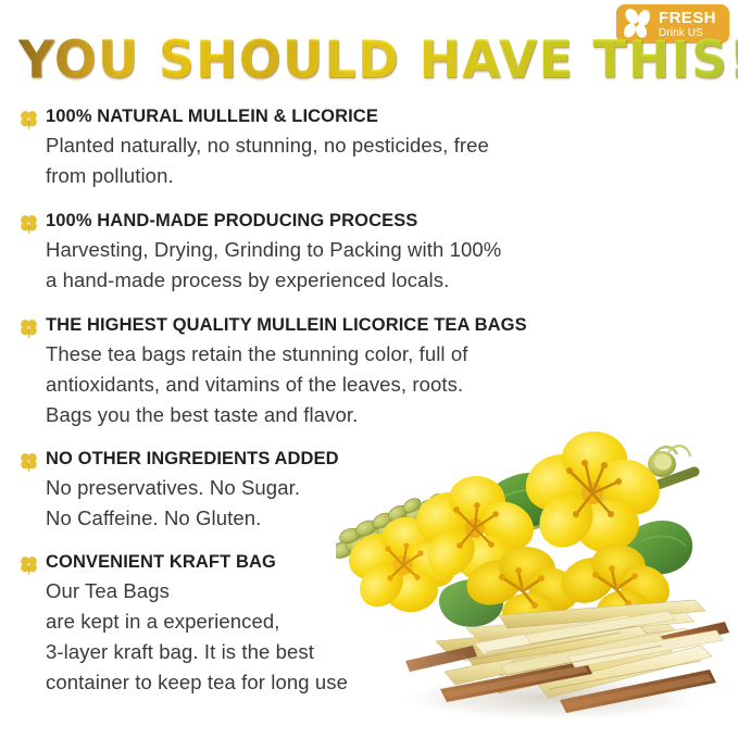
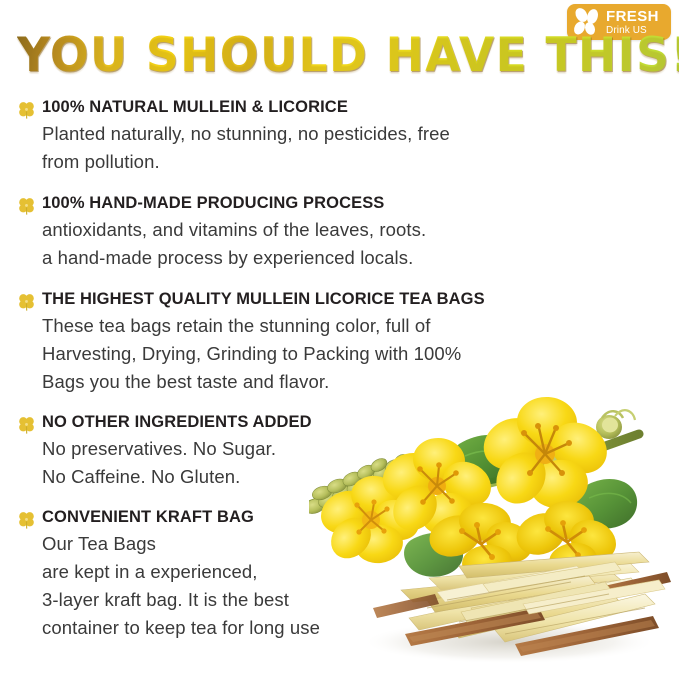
  FRESH
  YOU SHOULD HAVE THIS
  100% NATURAL MULLEIN & LICORICE
  Planted naturally, no stunning, no pesticides, free
  from pollution.
  100% HAND-MADE PRODUCING PROCESS
- Harvesting, Drying, Grinding to Packing with 100%
+ antioxidants, and vitamins of the leaves, roots.
  a hand-made process by experienced locals.
  THE HIGHEST QUALITY MULLEIN LICORICE TEA BAGS
  These tea bags retain the stunning color, full of
- antioxidants, and vitamins of the leaves, roots.
+ Harvesting, Drying, Grinding to Packing with 100%
  Bags you the best taste and flavor.
  NO OTHER INGREDIENTS ADDED
  No preservatives. No Sugar.
  No Caffeine. No Gluten.
  CONVENIENT KRAFT BAG
  Our Tea Bags
  are kept in a experienced,
  3-layer kraft bag. It is the best
  container to keep tea for long use
